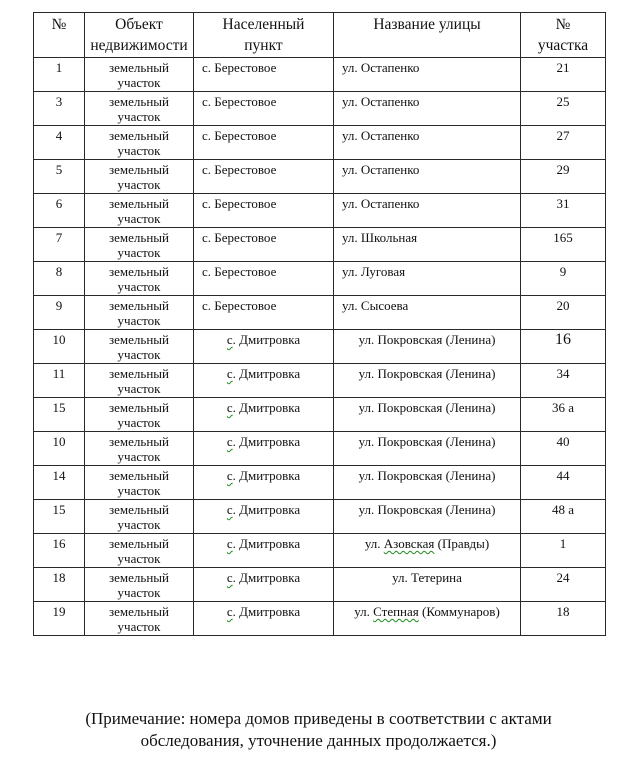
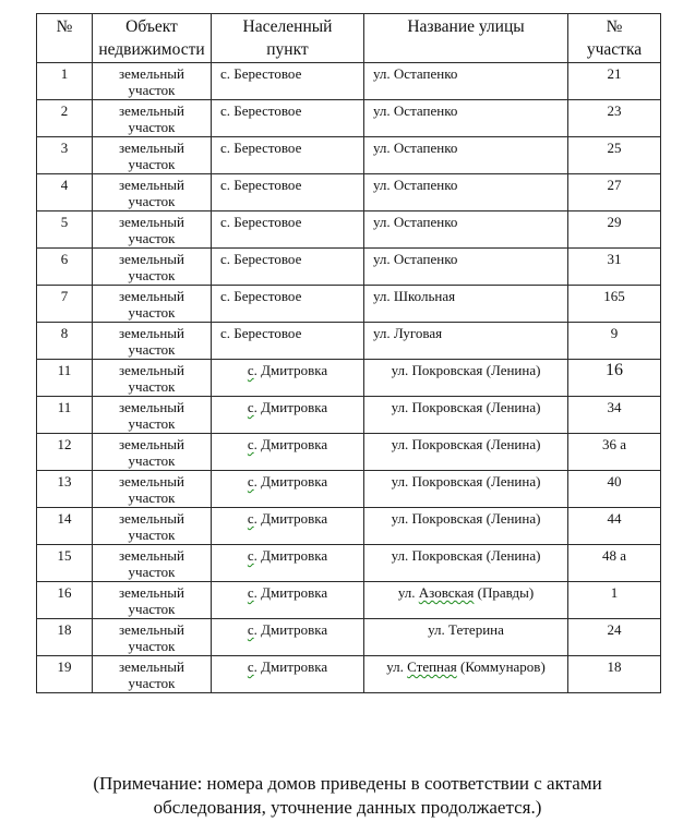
  №	Объектнедвижимости	Населенныйпункт	Название улицы	№участка
  1	земельный участок	с. Берестовое	ул. Остапенко	21
+ 2	земельный участок	с. Берестовое	ул. Остапенко	23
  3	земельный участок	с. Берестовое	ул. Остапенко	25
  4	земельный участок	с. Берестовое	ул. Остапенко	27
  5	земельный участок	с. Берестовое	ул. Остапенко	29
  6	земельный участок	с. Берестовое	ул. Остапенко	31
  7	земельный участок	с. Берестовое	ул. Школьная	165
  8	земельный участок	с. Берестовое	ул. Луговая	9
- 9	земельный участок	с. Берестовое	ул. Сысоева	20
- 10	земельный участок	с. Дмитровка	ул. Покровская (Ленина)	16
+ 11	земельный участок	с. Дмитровка	ул. Покровская (Ленина)	16
  11	земельный участок	с. Дмитровка	ул. Покровская (Ленина)	34
- 15	земельный участок	с. Дмитровка	ул. Покровская (Ленина)	36 а
+ 12	земельный участок	с. Дмитровка	ул. Покровская (Ленина)	36 а
- 10	земельный участок	с. Дмитровка	ул. Покровская (Ленина)	40
+ 13	земельный участок	с. Дмитровка	ул. Покровская (Ленина)	40
  14	земельный участок	с. Дмитровка	ул. Покровская (Ленина)	44
  15	земельный участок	с. Дмитровка	ул. Покровская (Ленина)	48 а
  16	земельный участок	с. Дмитровка	ул. Азовская (Правды)	1
  18	земельный участок	с. Дмитровка	ул. Тетерина	24
  19	земельный участок	с. Дмитровка	ул. Степная (Коммунаров)	18
  (Примечание: номера домов приведены в соответствии с актами
  обследования, уточнение данных продолжается.)
